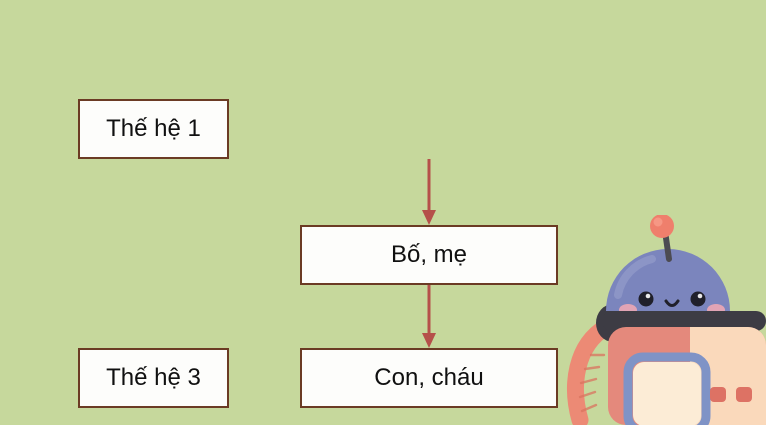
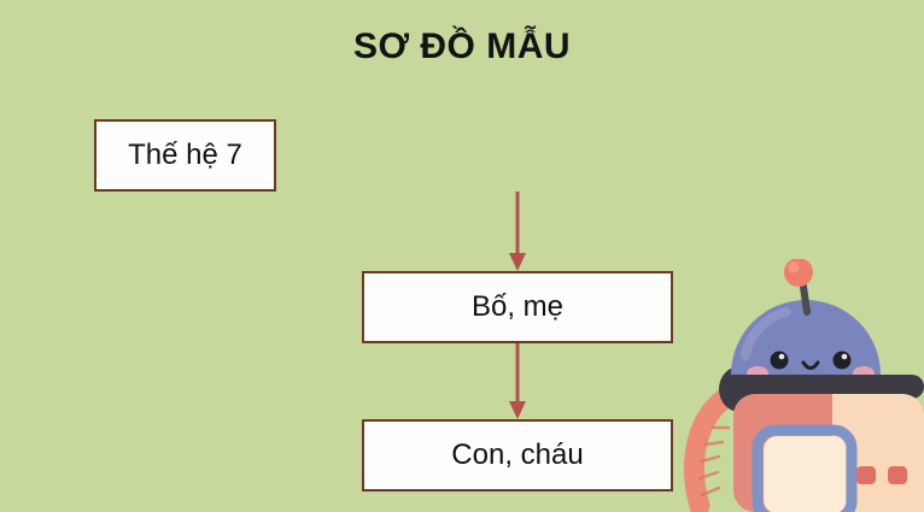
+ SƠ ĐỒ MẪU
- Thế hệ 1
+ Thế hệ 7
  Bố, mẹ
- Thế hệ 3
  Con, cháu
